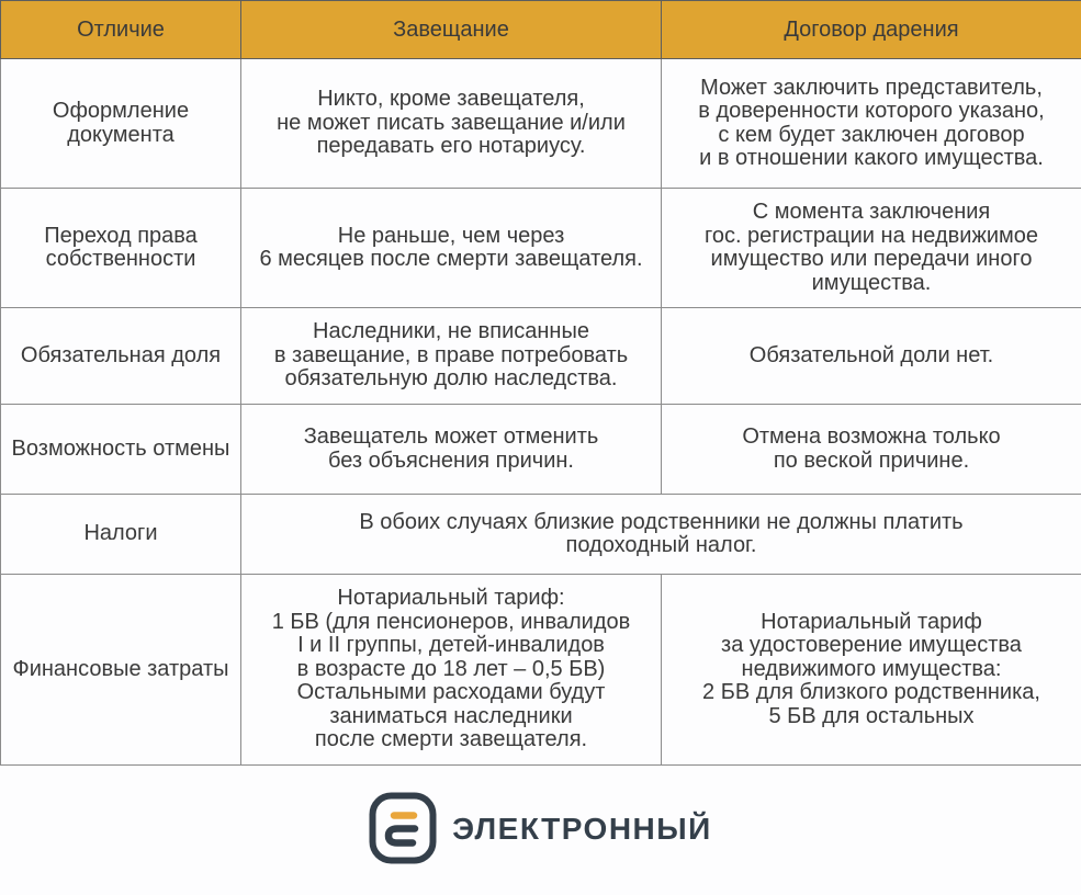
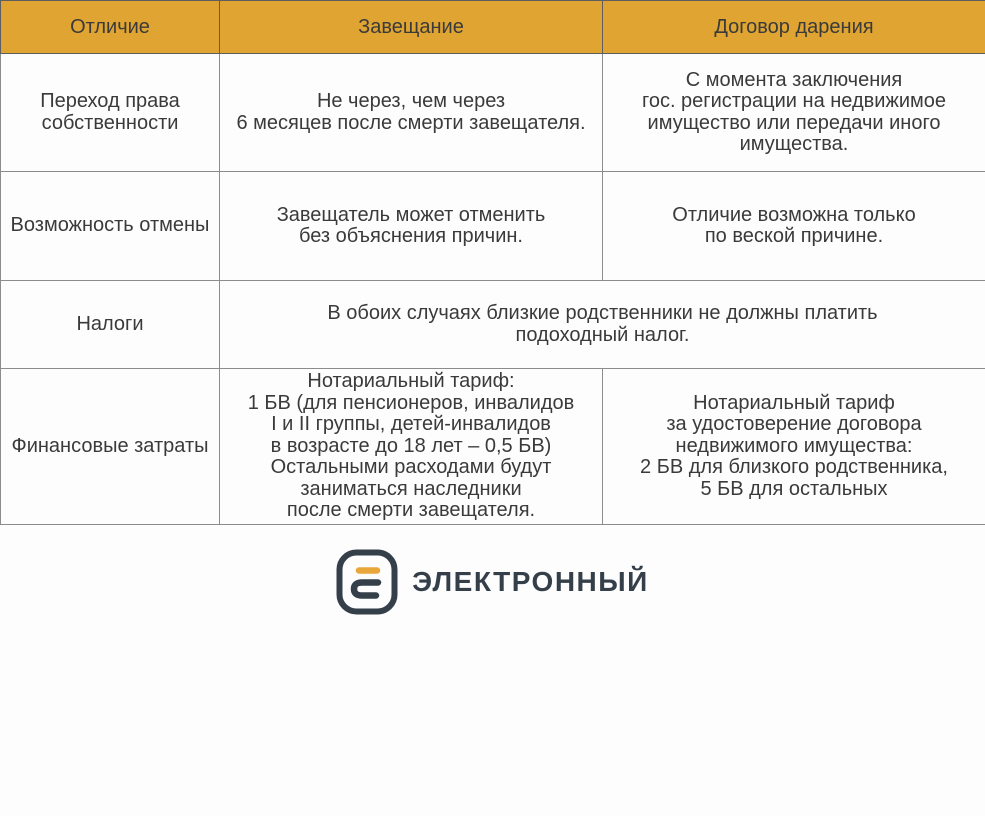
  Отличие	Завещание	Договор дарения
- Оформление документа	Никто, кроме завещателя, не может писать завещание и/или передавать его нотариусу.	Может заключить представитель, в доверенности которого указано, с кем будет заключен договор и в отношении какого имущества.
- Переход права собственности	Не раньше, чем через 6 месяцев после смерти завещателя.	С момента заключения гос. регистрации на недвижимое имущество или передачи иного имущества.
+ Переход права собственности	Не через, чем через 6 месяцев после смерти завещателя.	С момента заключения гос. регистрации на недвижимое имущество или передачи иного имущества.
- Обязательная доля	Наследники, не вписанные в завещание, в праве потребовать обязательную долю наследства.	Обязательной доли нет.
- Возможность отмены	Завещатель может отменить без объяснения причин.	Отмена возможна только по веской причине.
+ Возможность отмены	Завещатель может отменить без объяснения причин.	Отличие возможна только по веской причине.
  Налоги	В обоих случаях близкие родственники не должны платить подоходный налог.
- Финансовые затраты	Нотариальный тариф: 1 БВ (для пенсионеров, инвалидов I и II группы, детей-инвалидов в возрасте до 18 лет – 0,5 БВ) Остальными расходами будут заниматься наследники после смерти завещателя.	Нотариальный тариф за удостоверение имущества недвижимого имущества: 2 БВ для близкого родственника, 5 БВ для остальных
+ Финансовые затраты	Нотариальный тариф: 1 БВ (для пенсионеров, инвалидов I и II группы, детей-инвалидов в возрасте до 18 лет – 0,5 БВ) Остальными расходами будут заниматься наследники после смерти завещателя.	Нотариальный тариф за удостоверение договора недвижимого имущества: 2 БВ для близкого родственника, 5 БВ для остальных
  ЭЛЕКТРОННЫЙ
